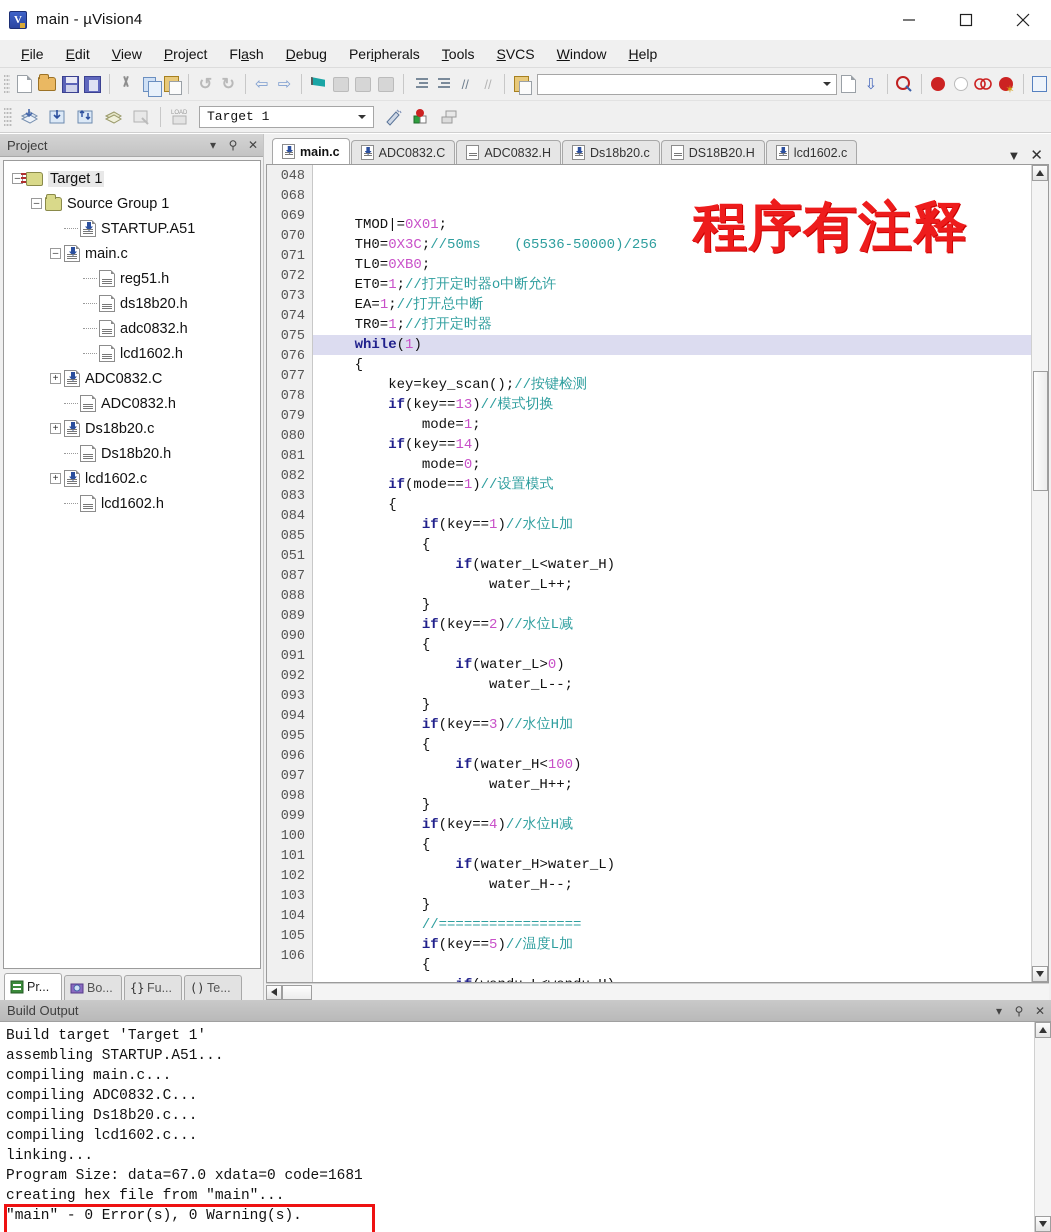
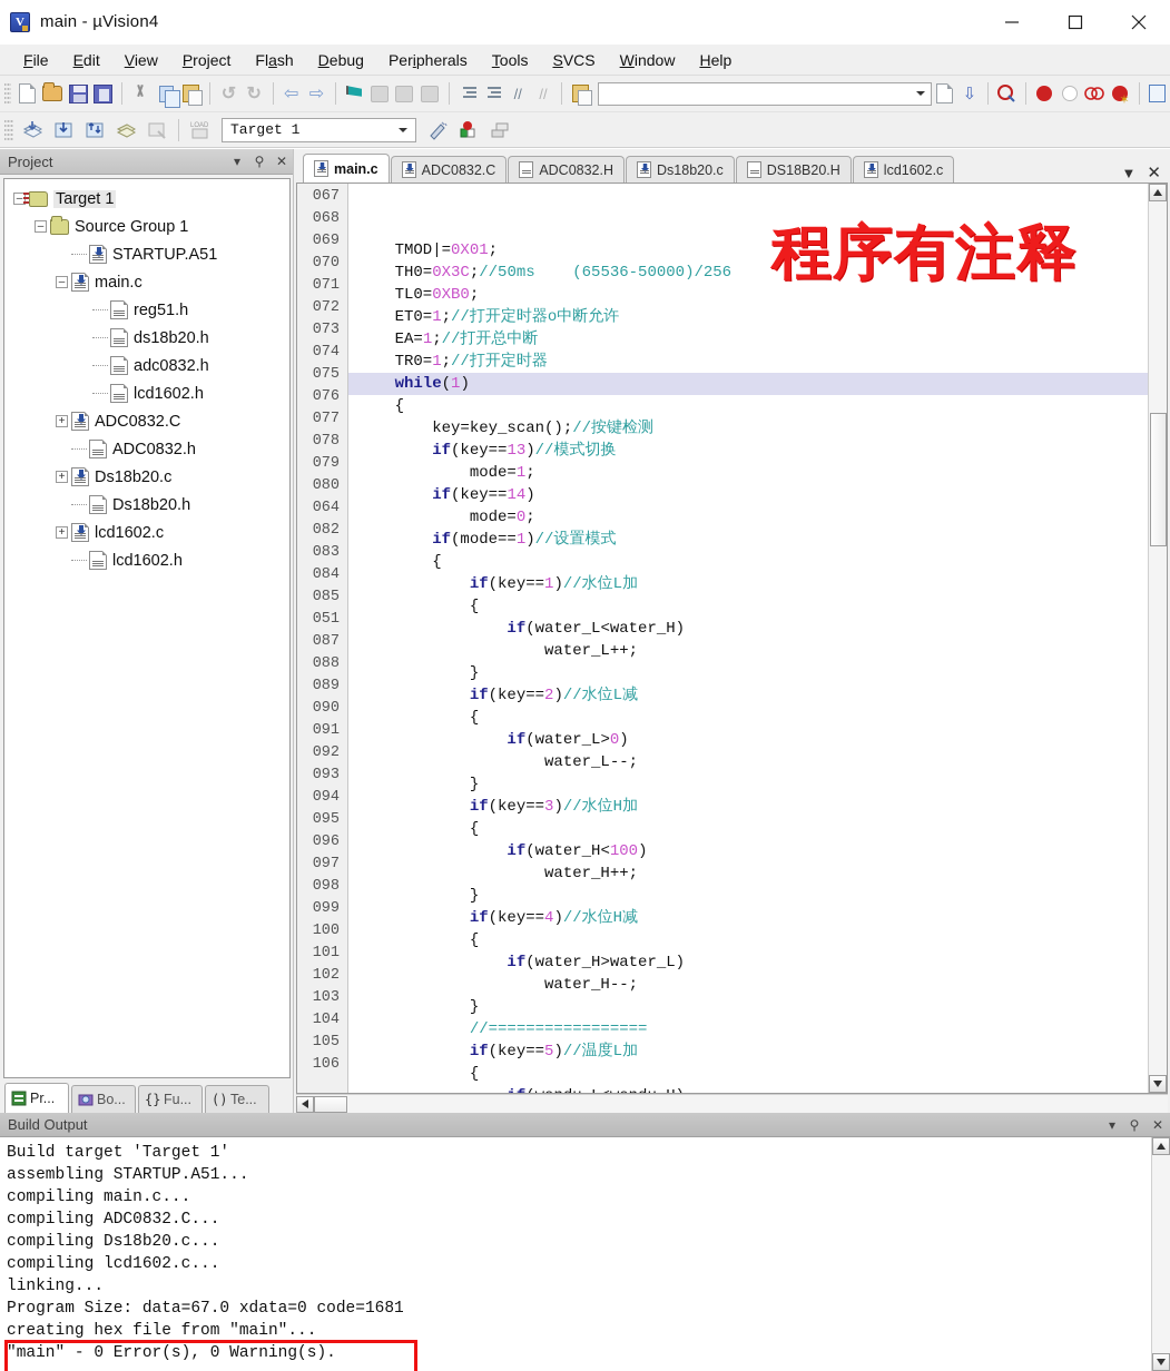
  V
  main - µVision4
  File
  Edit
  View
  Project
  Flash
  Debug
  Peripherals
  Tools
  SVCS
  Window
  Help
  ↺
  ↻
  ⇦
  ⇨
  //
  //
  ⇩
  ✶
  Target 1
  Project
  ▾
  ⚲
  ✕
  –
  Target 1
  –
  Source Group 1
  STARTUP.A51
  –
  main.c
  reg51.h
  ds18b20.h
  adc0832.h
  lcd1602.h
  +
  ADC0832.C
  ADC0832.h
  +
  Ds18b20.c
  Ds18b20.h
  +
  lcd1602.c
  lcd1602.h
  Pr...
  Bo...
  {}
  Fu...
  ()
  Te...
  main.c
  ADC0832.C
  ADC0832.H
  Ds18b20.c
  DS18B20.H
  lcd1602.c
  ▼
  ✕
- 048
+ 067
  068
  069
  070
  071
  072
  073
  074
  075
  076
  077
  078
  079
  080
- 081
+ 064
  082
  083
  084
  085
  051
  087
  088
  089
  090
  091
  092
  093
  094
  095
  096
  097
  098
  099
  100
  101
  102
  103
  104
  105
  106
  程序有注释
  TMOD|=0X01;
  TH0=0X3C;//50ms (65536-50000)/256
  TL0=0XB0;
  ET0=1;//打开定时器o中断允许
  EA=1;//打开总中断
  TR0=1;//打开定时器
  while(1)
  {
  key=key_scan();//按键检测
  if(key==13)//模式切换
  mode=1;
  if(key==14)
  mode=0;
  if(mode==1)//设置模式
  {
  if(key==1)//水位L加
  {
  if(water_L<water_H)
  water_L++;
  }
  if(key==2)//水位L减
  {
  if(water_L>0)
  water_L--;
  }
  if(key==3)//水位H加
  {
  if(water_H<100)
  water_H++;
  }
  if(key==4)//水位H减
  {
  if(water_H>water_L)
  water_H--;
  }
  //=================
  if(key==5)//温度L加
  {
  Build Output
  ▾
  ⚲
  ✕
  Build target 'Target 1'
  assembling STARTUP.A51...
  compiling main.c...
  compiling ADC0832.C...
  compiling Ds18b20.c...
  compiling lcd1602.c...
  linking...
  Program Size: data=67.0 xdata=0 code=1681
  creating hex file from "main"...
  "main" - 0 Error(s), 0 Warning(s).
